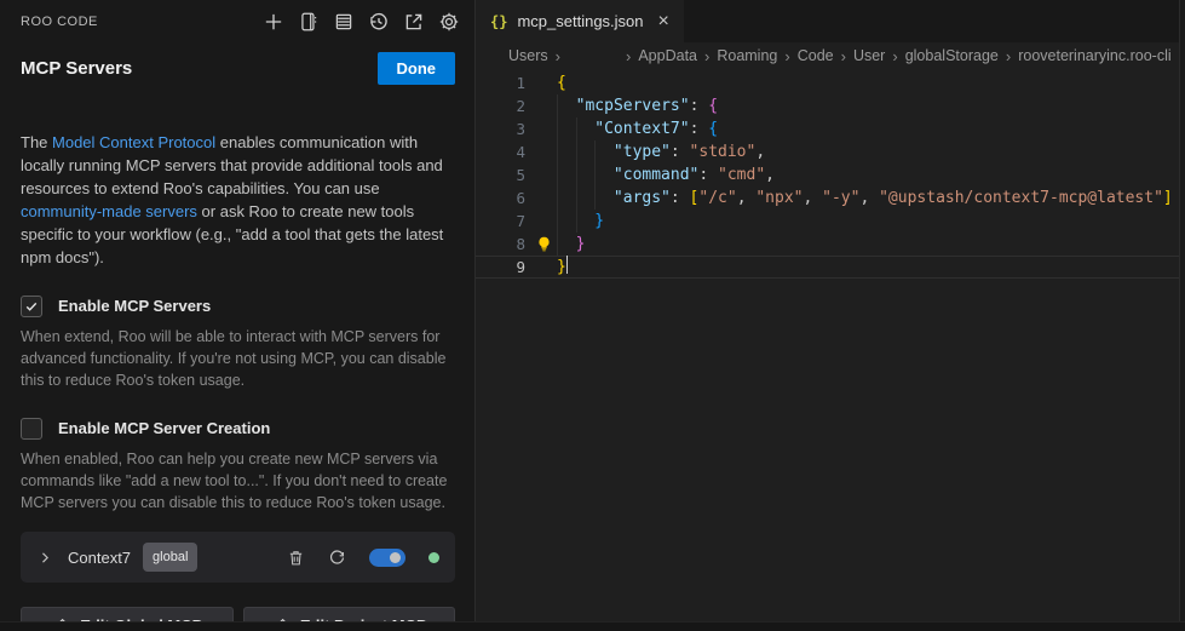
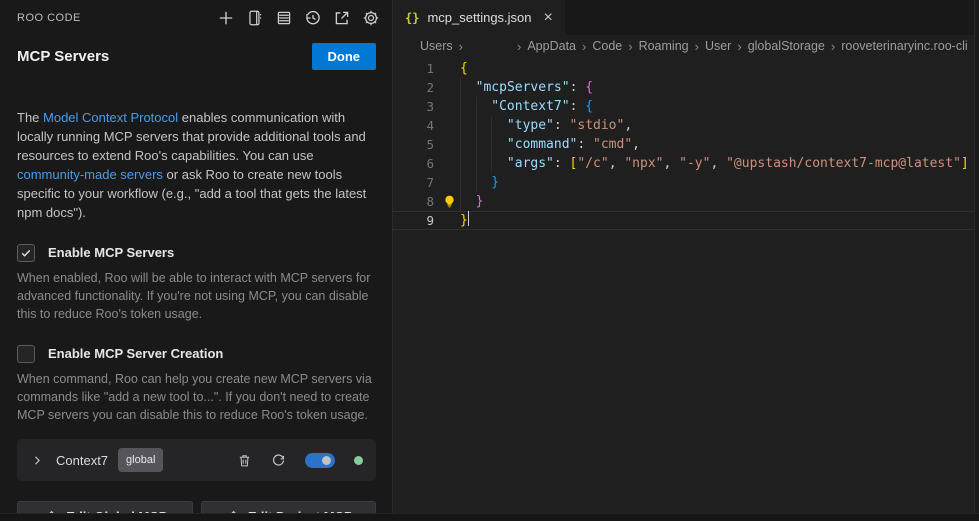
  ROO CODE
  MCP Servers
  Done
  The Model Context Protocol enables communication with locally running MCP servers that provide additional tools and resources to extend Roo's capabilities. You can use community-made servers or ask Roo to create new tools specific to your workflow (e.g., "add a tool that gets the latest npm docs").
  Enable MCP Servers
- When extend, Roo will be able to interact with MCP servers for advanced functionality. If you're not using MCP, you can disable this to reduce Roo's token usage.
+ When enabled, Roo will be able to interact with MCP servers for advanced functionality. If you're not using MCP, you can disable this to reduce Roo's token usage.
  Enable MCP Server Creation
- When enabled, Roo can help you create new MCP servers via commands like "add a new tool to...". If you don't need to create MCP servers you can disable this to reduce Roo's token usage.
+ When command, Roo can help you create new MCP servers via commands like "add a new tool to...". If you don't need to create MCP servers you can disable this to reduce Roo's token usage.
  Context7
  global
  {}
  mcp_settings.json
  ×
  Users
  ›
  ›
  AppData
  ›
- Roaming
+ Code
  ›
- Code
+ Roaming
  ›
  User
  ›
  globalStorage
  ›
  rooveterinaryinc.roo-cli
  1
  {
  2
  "mcpServers": {
  3
  "Context7": {
  4
  "type": "stdio",
  5
  "command": "cmd",
  6
  "args": ["/c", "npx", "-y", "@upstash/context7-mcp@latest"]
  7
  }
  8
  }
  9
  }
